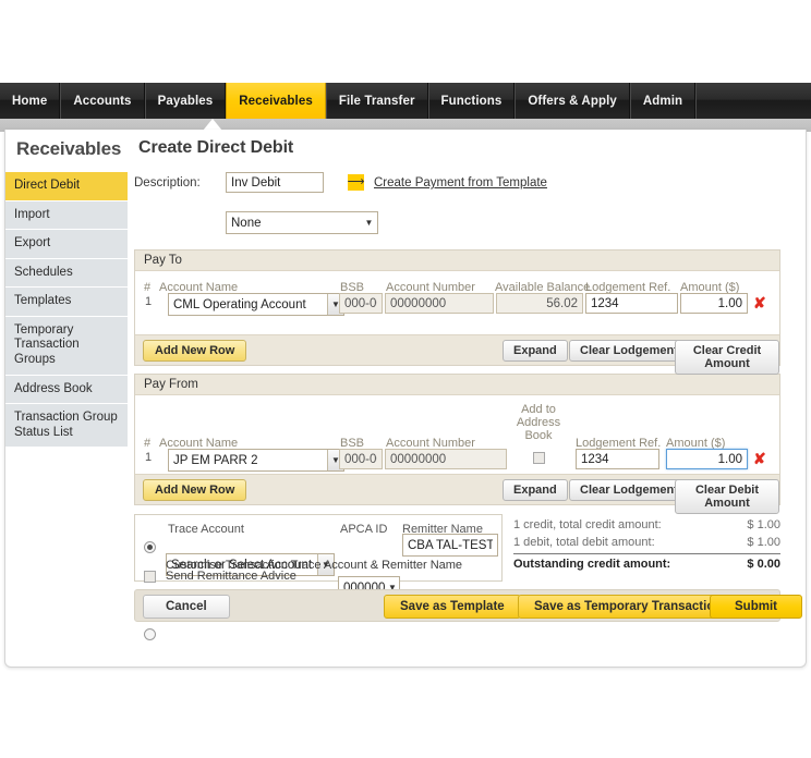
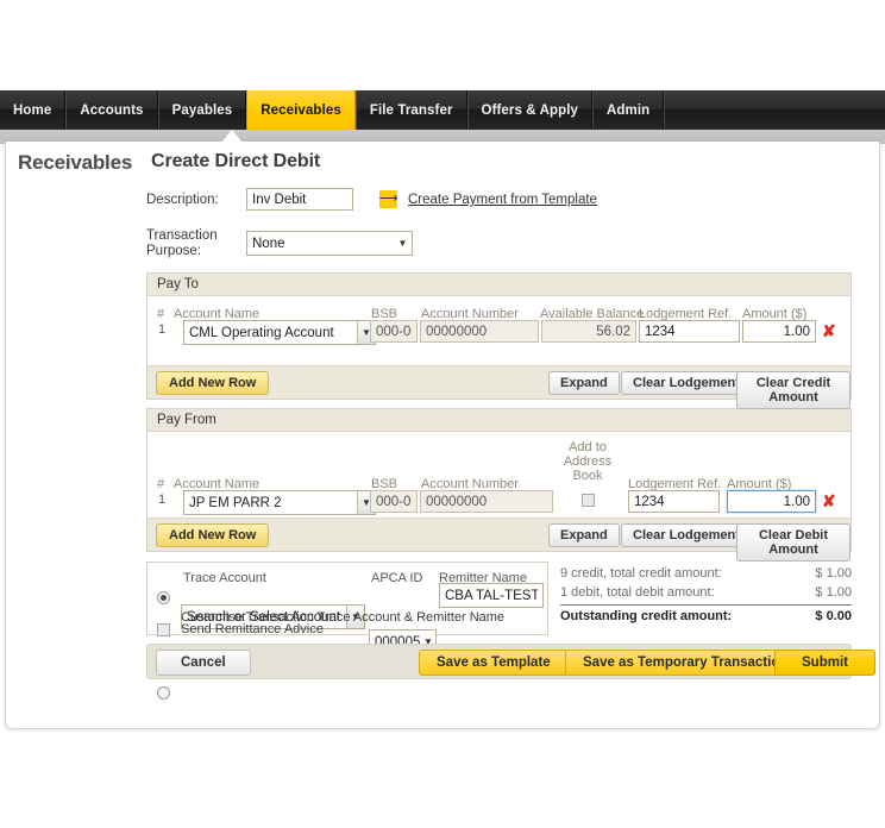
  Home
  Accounts
  Payables
  Receivables
  File Transfer
- Functions
  Offers & Apply
  Admin
  Receivables
  Create Direct Debit
- Direct Debit
- Import
- Export
- Schedules
- Templates
- Temporary Transaction Groups
- Address Book
- Transaction Group Status List
  Description:
  Inv Debit
  ⟶
  Create Payment from Template
+ Transaction Purpose:
  None
  ▼
  Pay To
  #
  Account Name
  BSB
  Account Number
  Available Balance
  Lodgement Ref.
  Amount ($)
  1
  CML Operating Account
  ▼
  000-0
  00000000
  56.02
  1234
  1.00
  ✘
  Add New Row
  Expand
  Clear Lodgemen
  Clear Credit Amount
  Pay From
  Add to
  Address
  Book
  #
  Account Name
  BSB
  Account Number
  Lodgement Ref.
  Amount ($)
  1
  JP EM PARR 2
  ▼
  000-0
  00000000
  1234
  1.00
  ✘
  Add New Row
  Expand
  Clear Lodgemen
  Clear Debit Amount
  Trace Account
  APCA ID
  Remitter Name
  Search or Select Account
  ▼
- 000000
+ 000005
  ▼
  CBA TAL-TEST
  Customise Transaction Trace Account & Remitter Name
  Send Remittance Advice
- 1 credit, total credit amount:
+ 9 credit, total credit amount:
  $ 1.00
  1 debit, total debit amount:
  $ 1.00
  Outstanding credit amount:
  $ 0.00
  Cancel
  Save as Template
  Save as Temporary Transacti
  Submit
